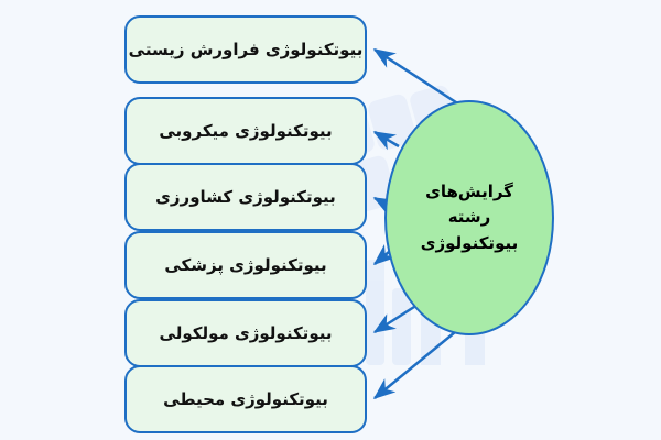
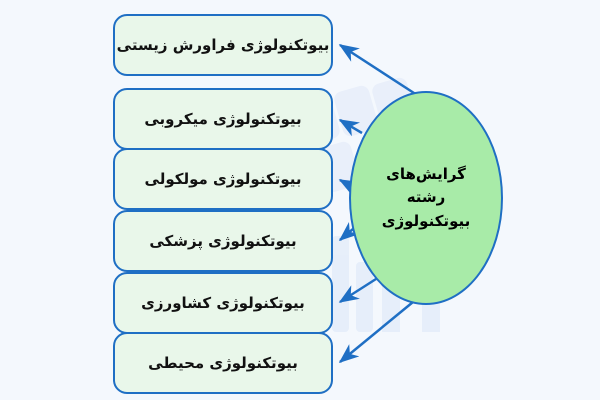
  بیوتکنولوژی فراورش زیستی
  بیوتکنولوژی میکروبی
- بیوتکنولوژی کشاورزی
+ بیوتکنولوژی مولکولی
  بیوتکنولوژی پزشکی
- بیوتکنولوژی مولکولی
+ بیوتکنولوژی کشاورزی
  بیوتکنولوژی محیطی
  گرایش‌های رشته بیوتکنولوژی
